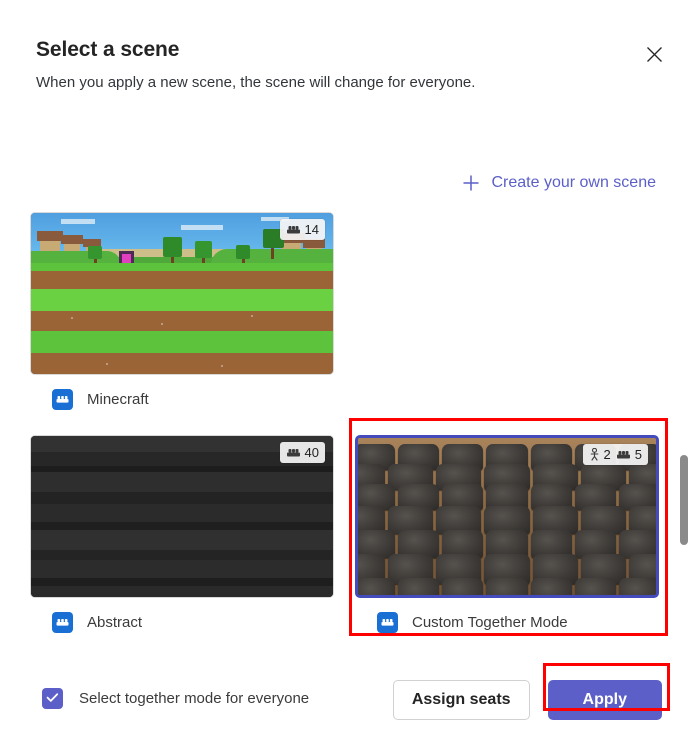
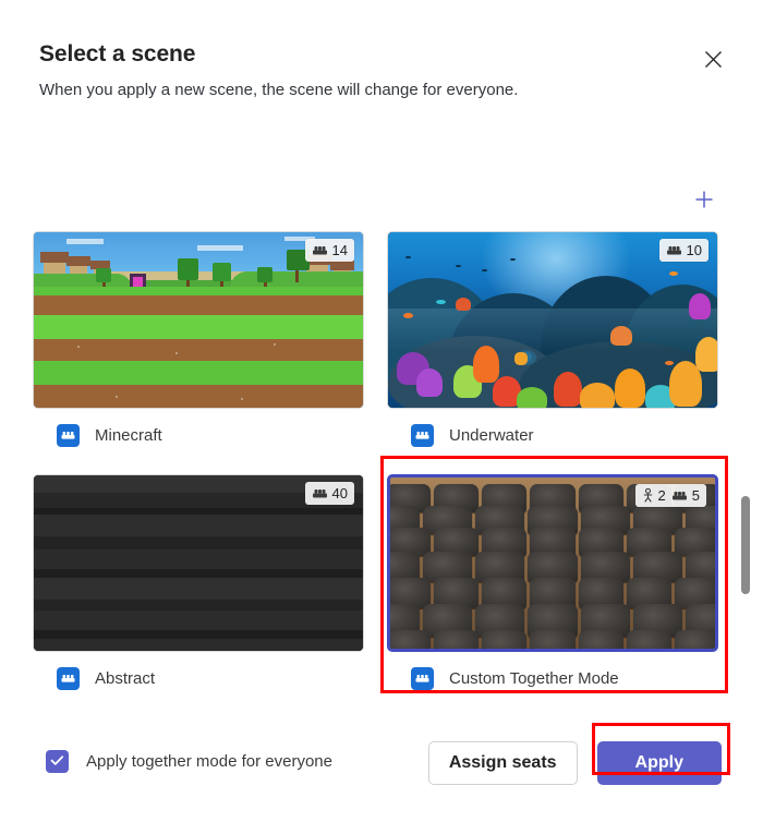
  Select a scene
  When you apply a new scene, the scene will change for everyone.
- Create your own scene
  14
  Minecraft
+ 10
+ Underwater
  40
  Abstract
  2
  5
  Custom Together Mode
- Select together mode for everyone
+ Apply together mode for everyone
  Assign seats
  Apply
